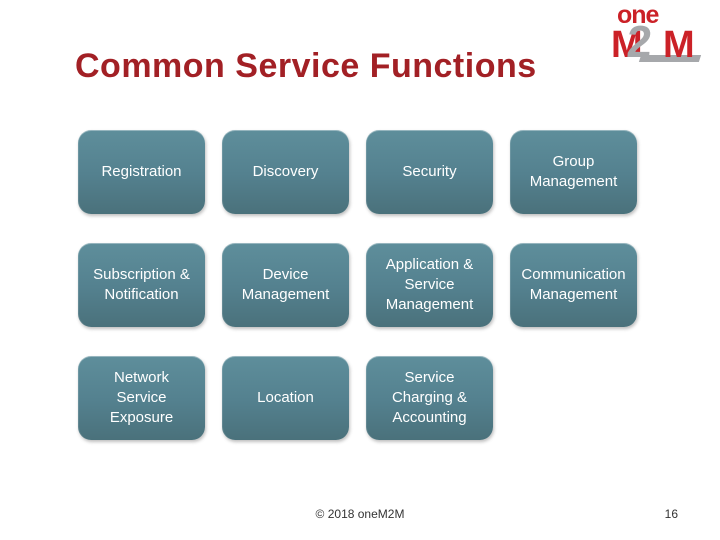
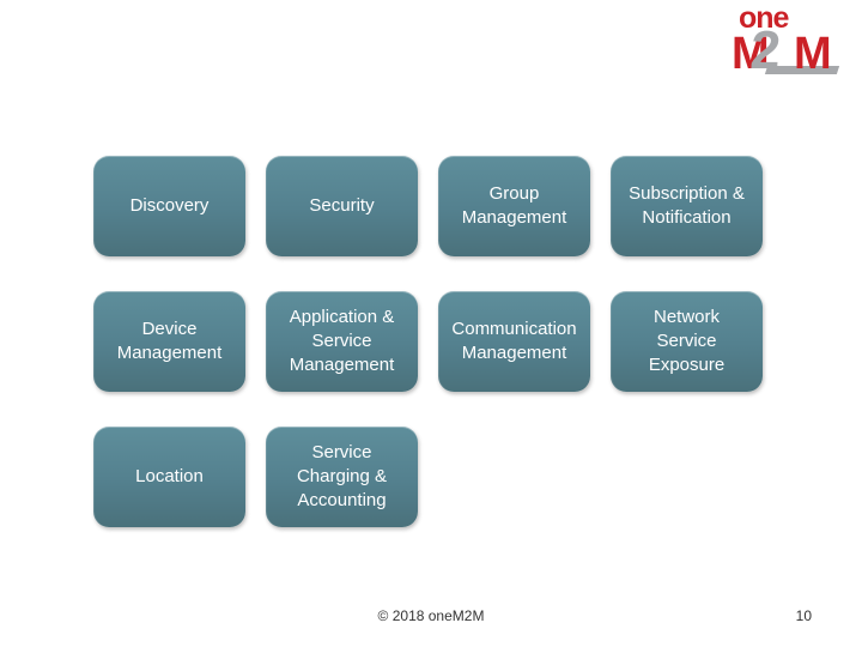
- Common Service Functions
  one
  M
  M
- Registration
  Discovery
  Security
  Group
  Management
  Subscription &
  Notification
  Device
  Management
  Application &
  Service
  Management
  Communication
  Management
  Network
  Service
  Exposure
  Location
  Service
  Charging &
  Accounting
  © 2018 oneM2M
- 16
+ 10
